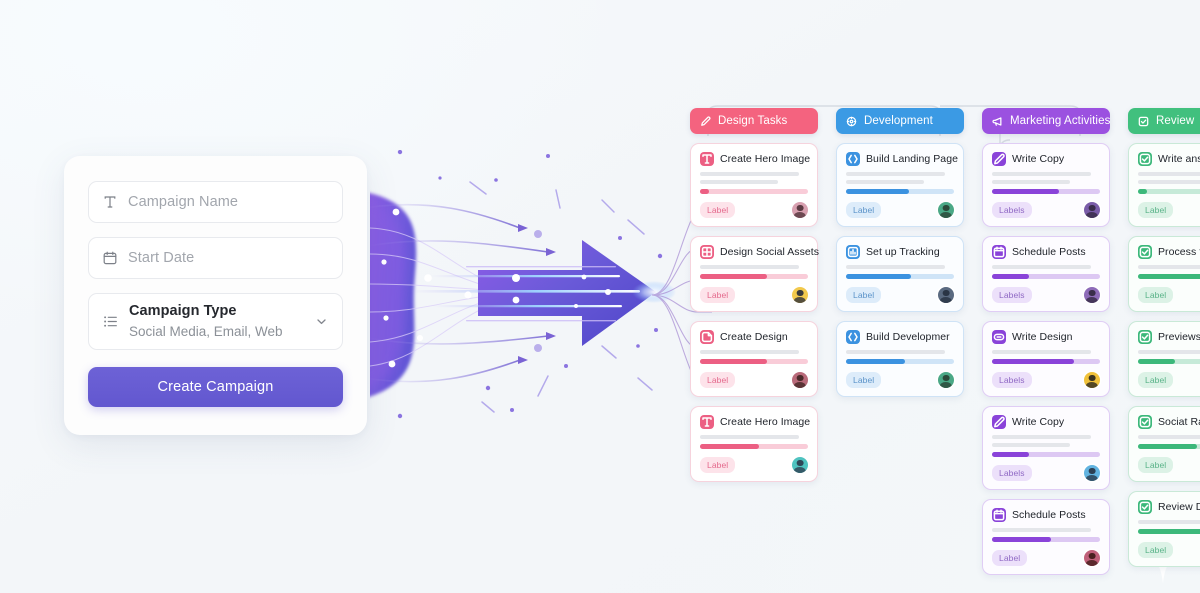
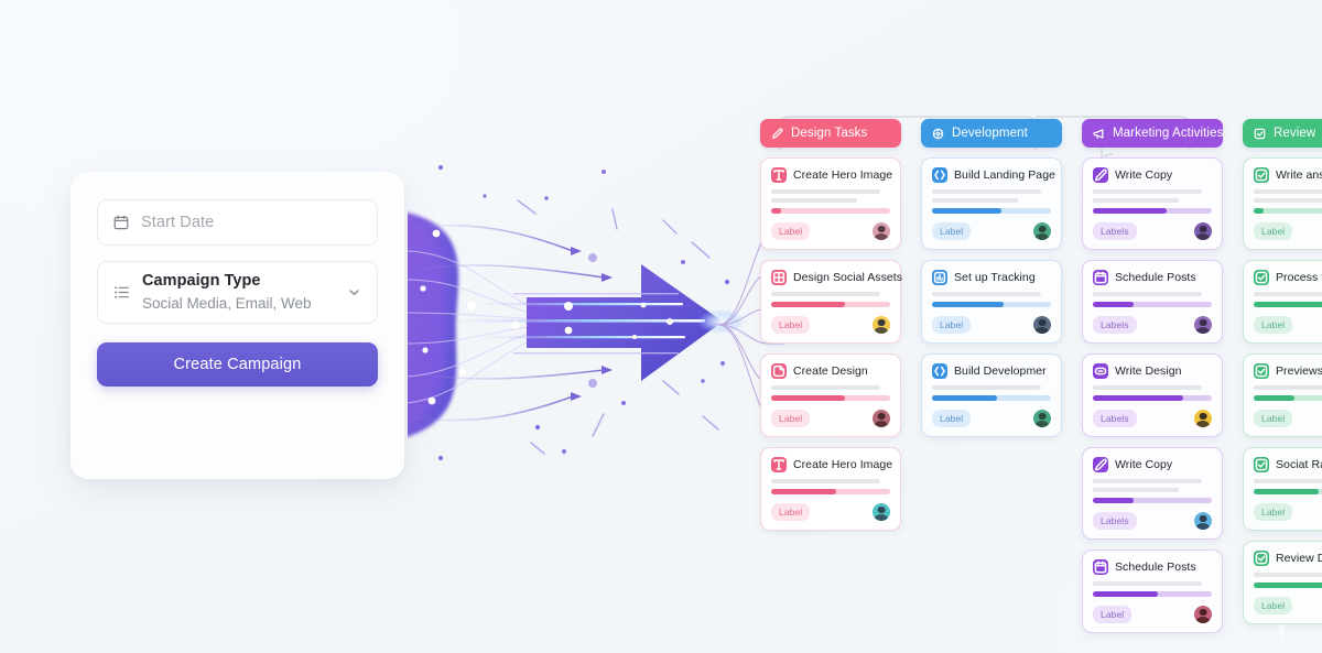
- Campaign Name
  Start Date
  Campaign Type
  Social Media, Email, Web
  Create Campaign
  Design Tasks
  Create Hero Image
  Label
  Design Social Assets
  Label
  Create Design
  Label
  Create Hero Image
  Label
  Development
  Build Landing Page
  Label
  Set up Tracking
  Label
  Build Developmer
  Label
  Marketing Activities
  Write Copy
  Labels
  Schedule Posts
  Labels
  Write Design
  Labels
  Write Copy
  Labels
  Schedule Posts
  Label
  Review
  Write an
  Label
  Process
  Label
  Previews
  Label
  Sociat R
  Label
  Review
  Label
